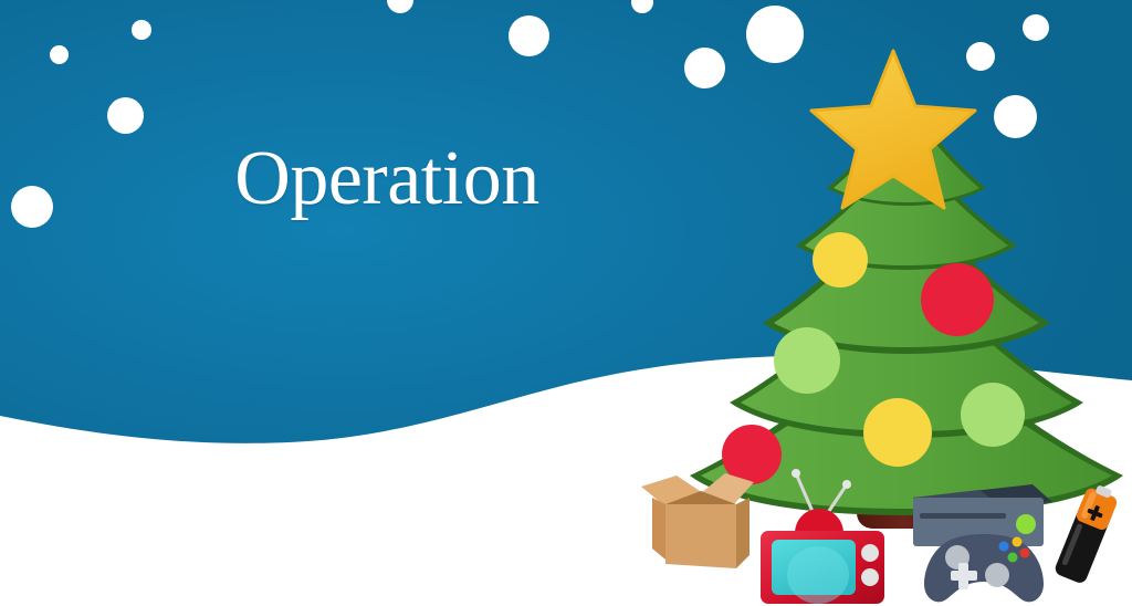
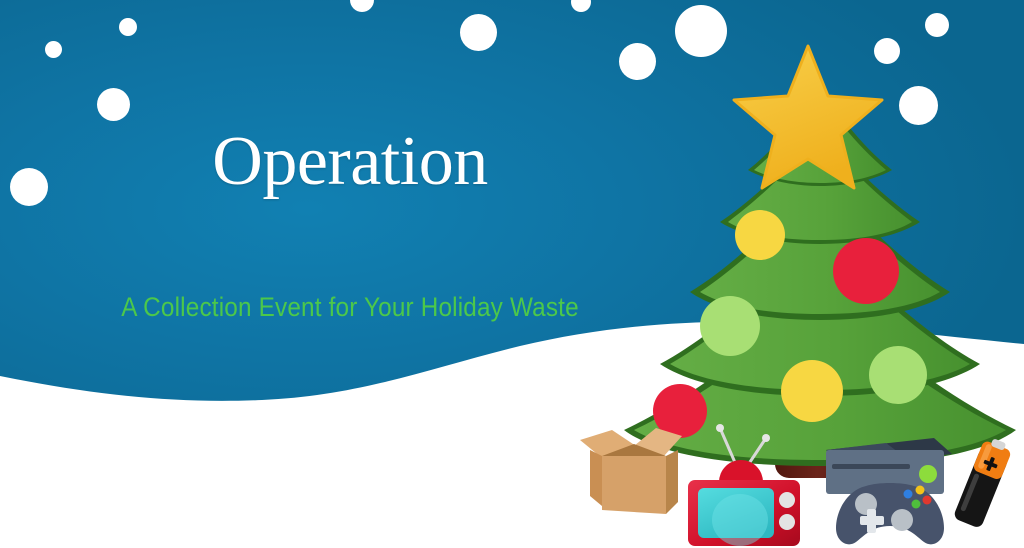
  Operation
+ A Collection Event for Your Holiday Waste
